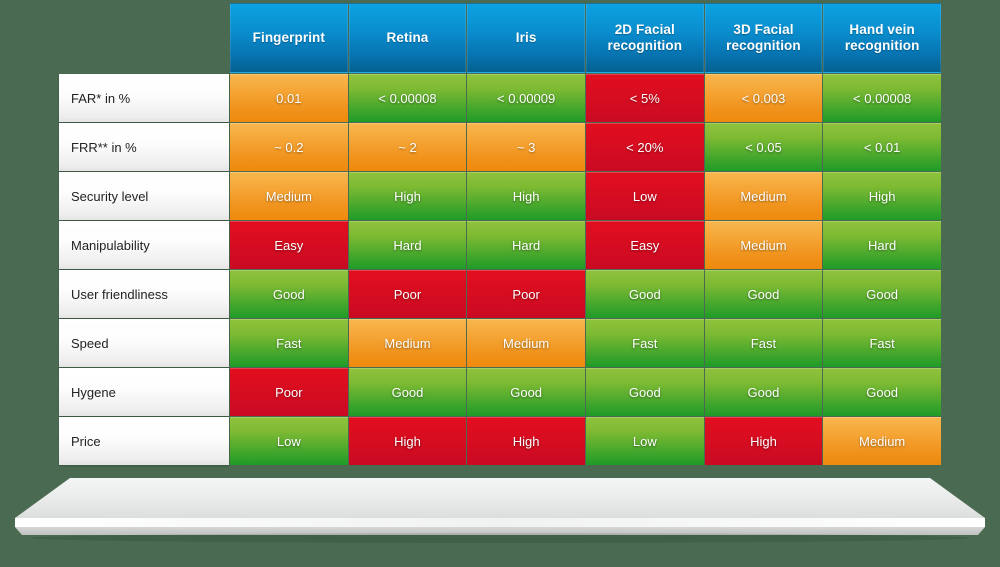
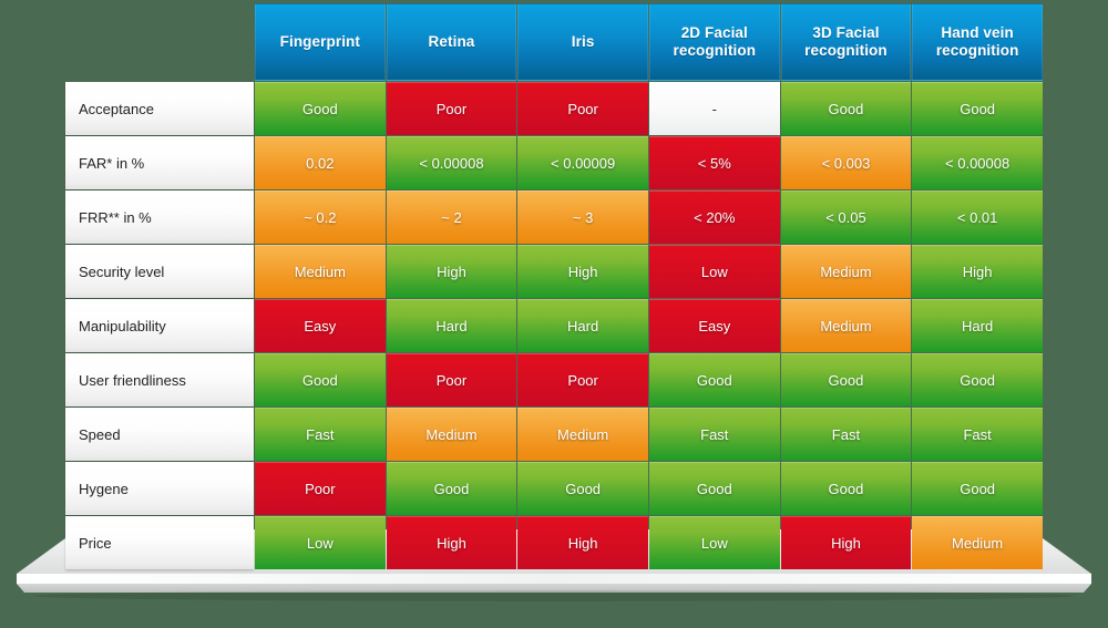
  	Fingerprint	Retina	Iris	2D Facialrecognition	3D Facialrecognition	Hand veinrecognition
+ Acceptance	Good	Poor	Poor	-	Good	Good
- FAR* in %	0.01	< 0.00008	< 0.00009	< 5%	< 0.003	< 0.00008
+ FAR* in %	0.02	< 0.00008	< 0.00009	< 5%	< 0.003	< 0.00008
  FRR** in %	~ 0.2	~ 2	~ 3	< 20%	< 0.05	< 0.01
  Security level	Medium	High	High	Low	Medium	High
  Manipulability	Easy	Hard	Hard	Easy	Medium	Hard
  User friendliness	Good	Poor	Poor	Good	Good	Good
  Speed	Fast	Medium	Medium	Fast	Fast	Fast
  Hygene	Poor	Good	Good	Good	Good	Good
  Price	Low	High	High	Low	High	Medium
